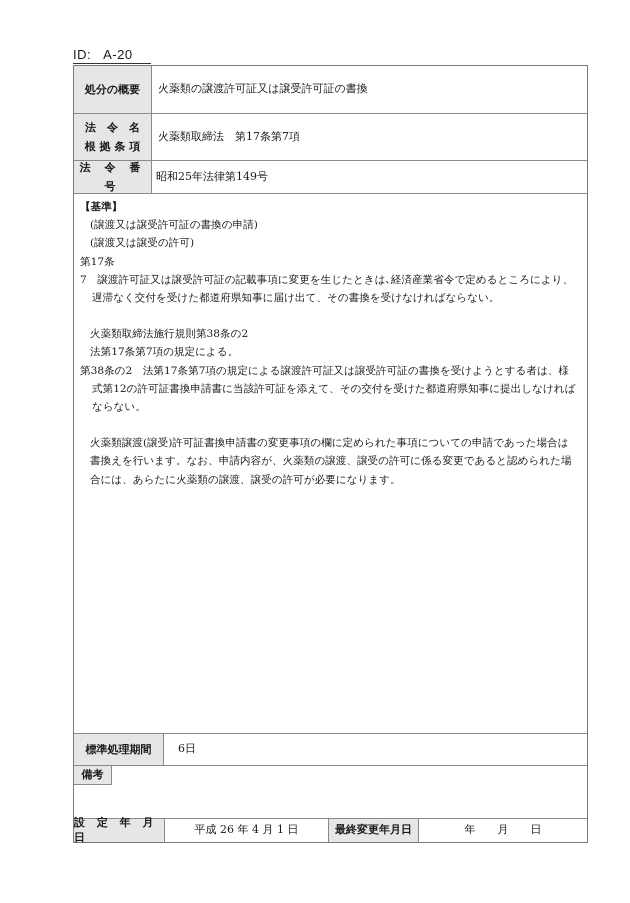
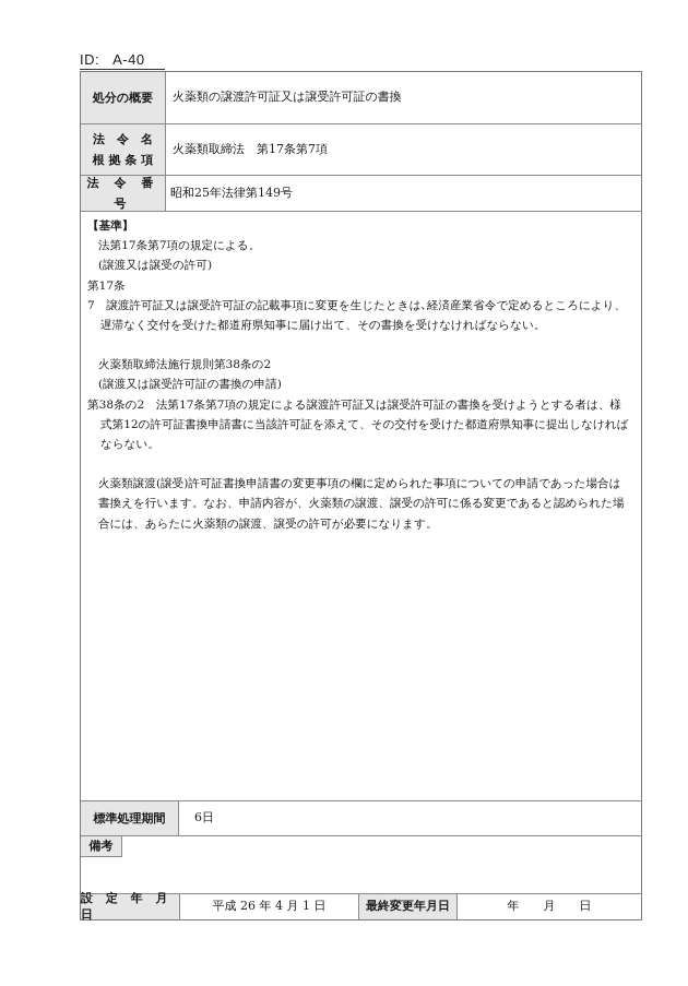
- ID: A-20
+ ID: A-40
  処分の概要
  火薬類の譲渡許可証又は譲受許可証の書換
  法 令 名
  根 拠 条 項
  火薬類取締法 第17条第7項
  法 令 番 号
  昭和25年法律第149号
  【基準】
- (譲渡又は譲受許可証の書換の申請)
+ 法第17条第7項の規定による。
  (譲渡又は譲受の許可)
  第17条
  7 譲渡許可証又は譲受許可証の記載事項に変更を生じたときは､経済産業省令で定めるところにより、遅滞なく交付を受けた都道府県知事に届け出て、その書換を受けなければならない。
  火薬類取締法施行規則第38条の2
- 法第17条第7項の規定による。
+ (譲渡又は譲受許可証の書換の申請)
  第38条の2 法第17条第7項の規定による譲渡許可証又は譲受許可証の書換を受けようとする者は、様式第12の許可証書換申請書に当該許可証を添えて、その交付を受けた都道府県知事に提出しなければならない。
  火薬類譲渡(譲受)許可証書換申請書の変更事項の欄に定められた事項についての申請であった場合は書換えを行います。なお、申請内容が、火薬類の譲渡、譲受の許可に係る変更であると認められた場合には、あらたに火薬類の譲渡、譲受の許可が必要になります。
  標準処理期間
  6日
  備考
  設 定 年 月 日
  平成 26 年 4 月 1 日
  最終変更年月日
  年 月 日
